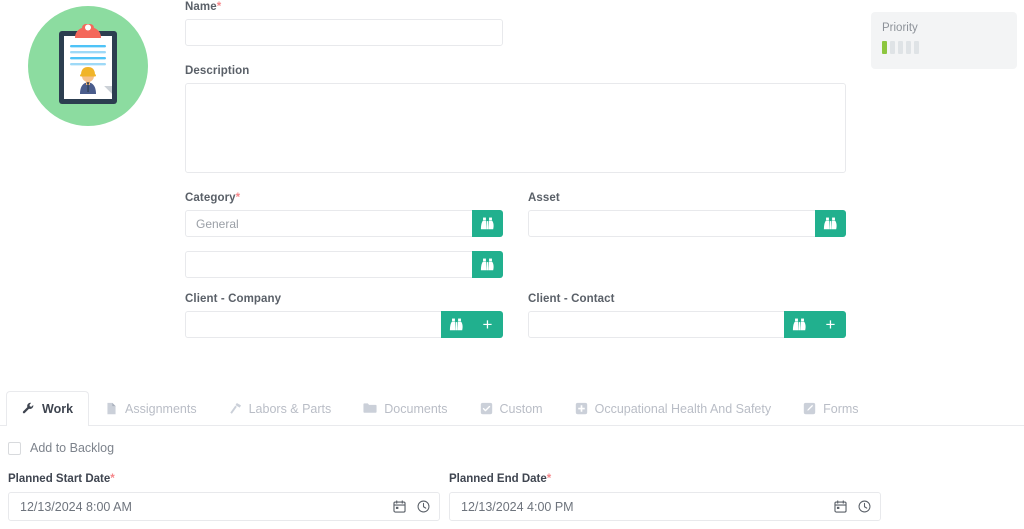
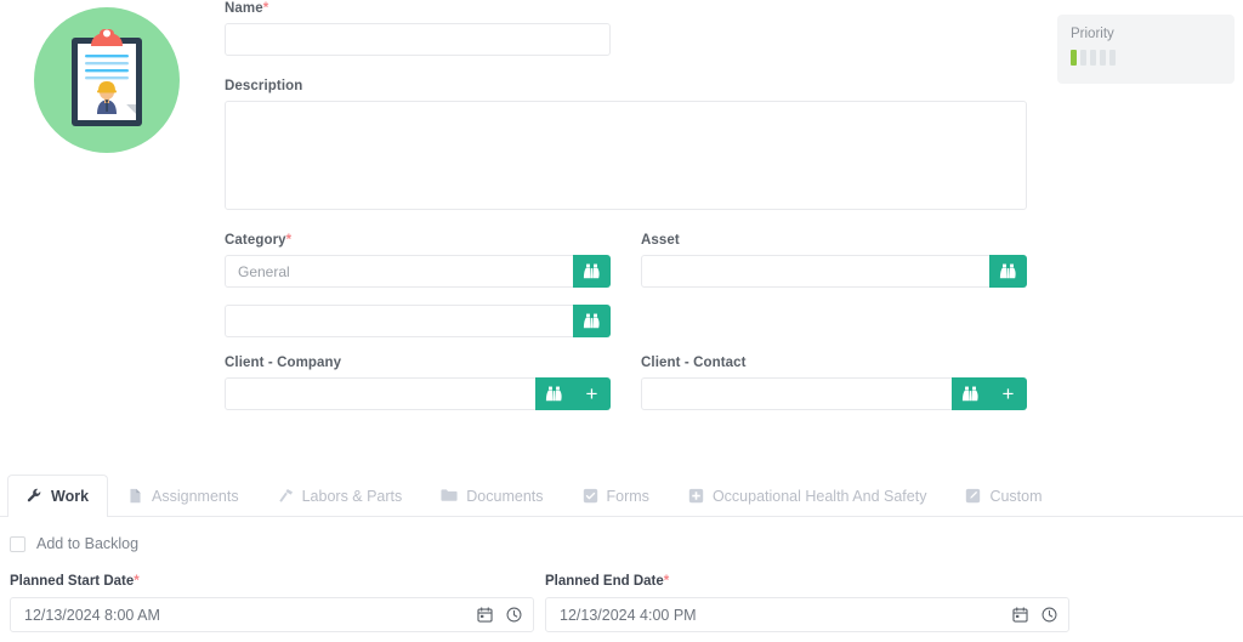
  Name*
  Description
  Category*
  General
  Asset
  Client - Company
  +
  Client - Contact
  +
  Priority
  Work
  Assignments
  Labors & Parts
  Documents
- Custom
+ Forms
  Occupational Health And Safety
- Forms
+ Custom
  Add to Backlog
  Planned Start Date*
  12/13/2024 8:00 AM
  Planned End Date*
  12/13/2024 4:00 PM
